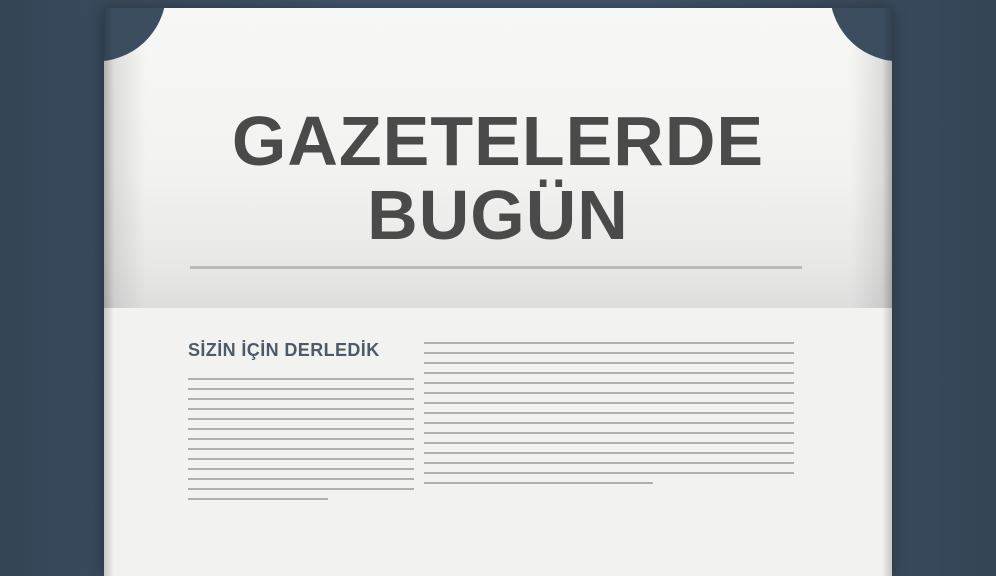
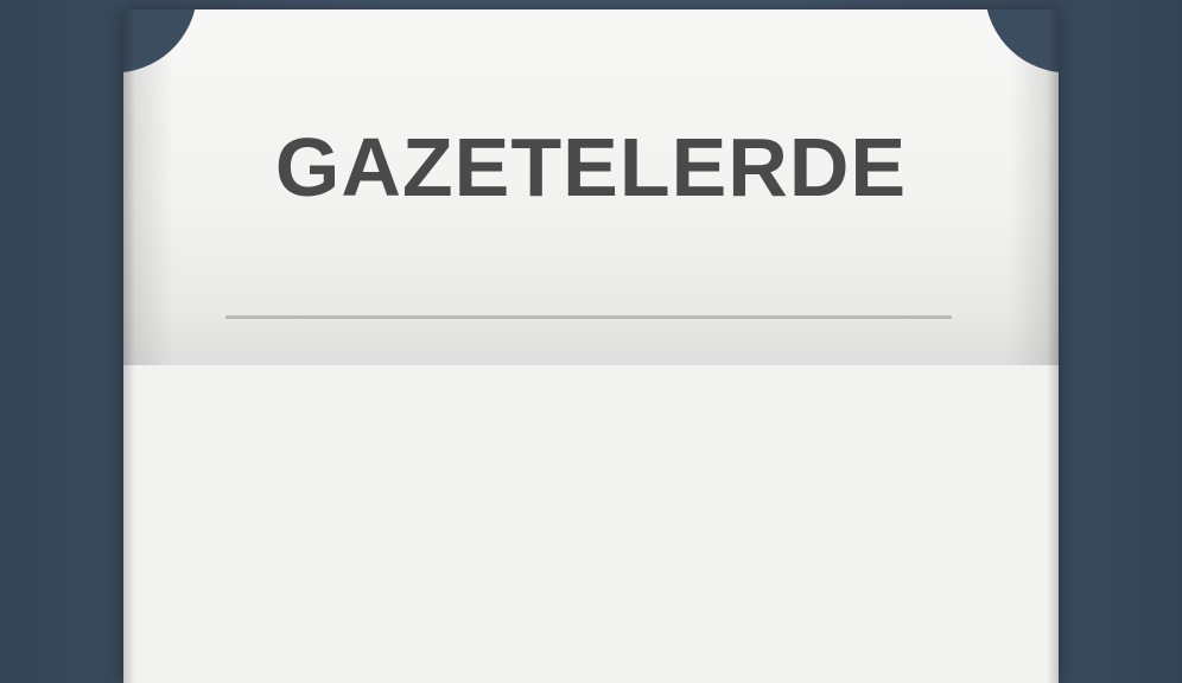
  GAZETELERDE
- BUGÜN
- SİZİN İÇİN DERLEDİK
